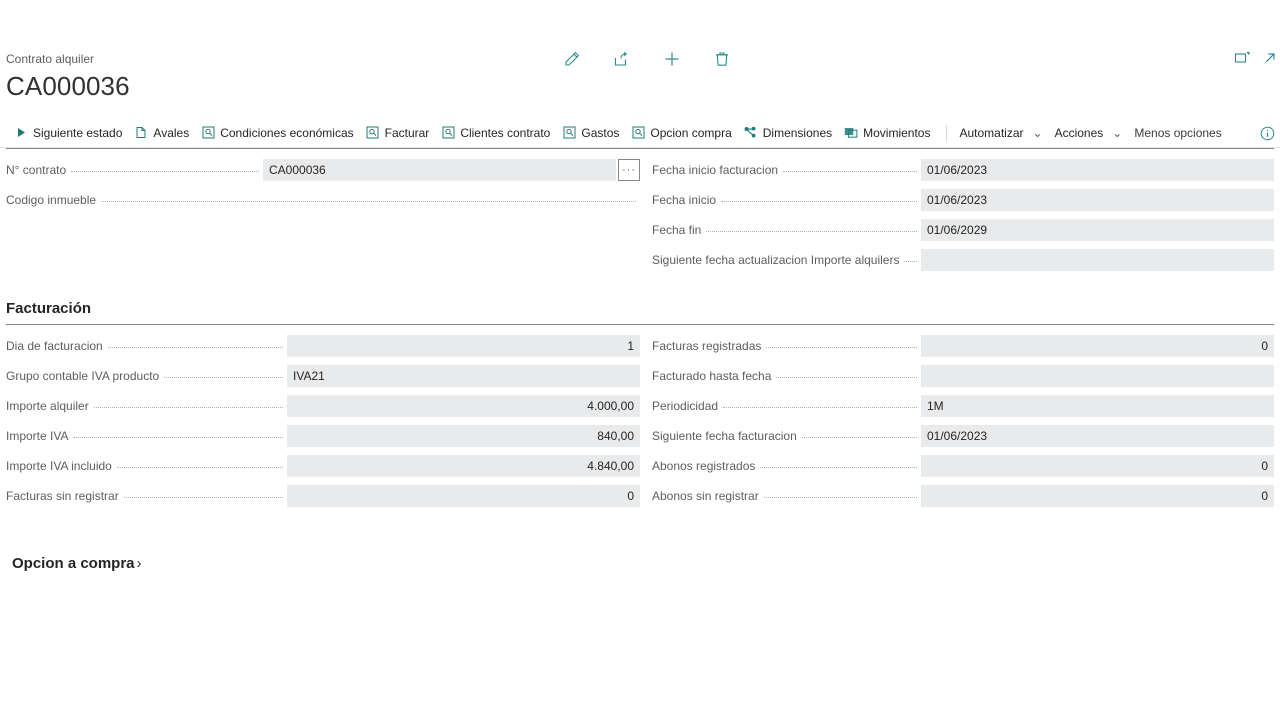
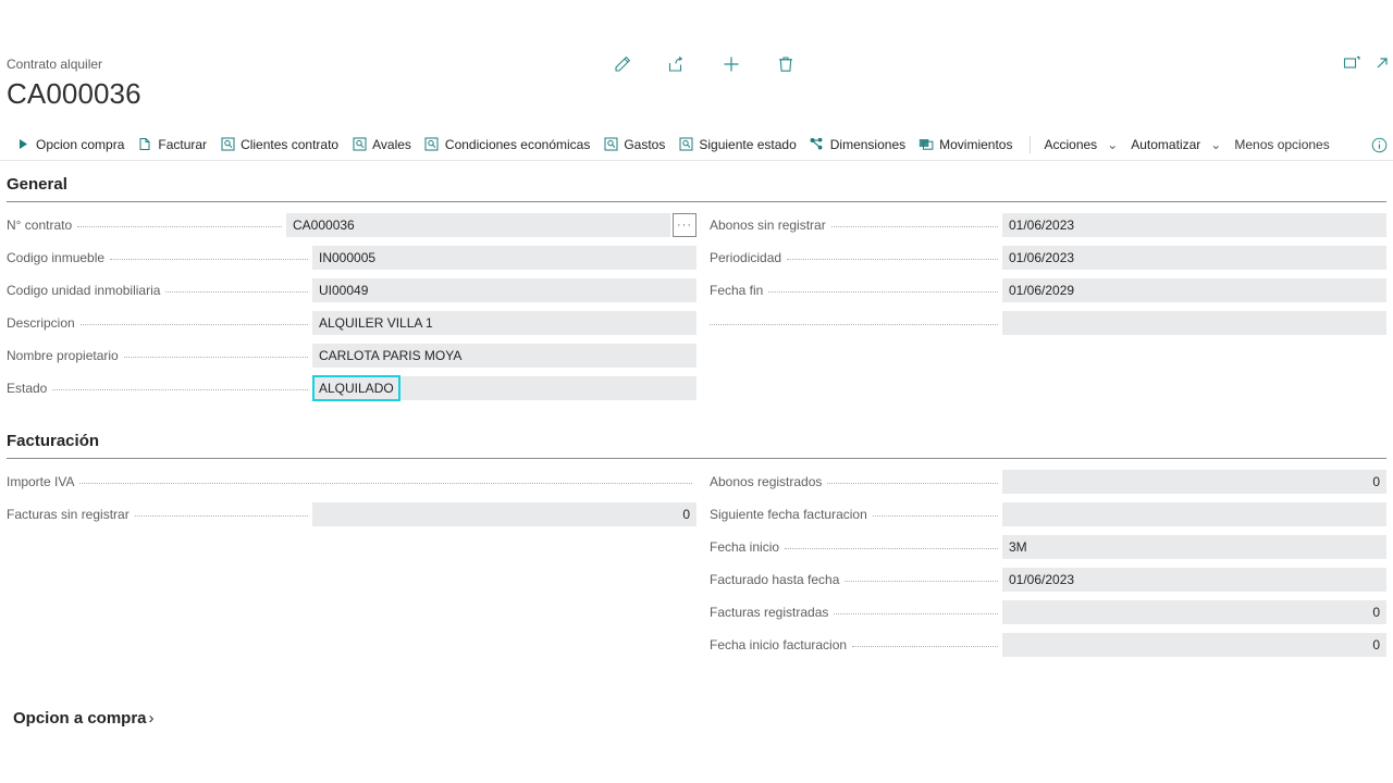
  Contrato alquiler
  CA000036
- Siguiente estado
+ Opcion compra
- Avales
+ Facturar
- Condiciones económicas
+ Clientes contrato
- Facturar
+ Avales
- Clientes contrato
+ Condiciones económicas
  Gastos
- Opcion compra
+ Siguiente estado
  Dimensiones
  Movimientos
- Automatizar
+ Acciones
  ⌄
- Acciones
+ Automatizar
  ⌄
  Menos opciones
+ General
  N° contrato
  CA000036
  ···
  Codigo inmueble
+ IN000005
+ Codigo unidad inmobiliaria
+ UI00049
+ Descripcion
+ ALQUILER VILLA 1
+ Nombre propietario
+ CARLOTA PARIS MOYA
+ Estado
+ ALQUILADO
- Fecha inicio facturacion
+ Abonos sin registrar
  01/06/2023
- Fecha inicio
+ Periodicidad
  01/06/2023
  Fecha fin
  01/06/2029
- Siguiente fecha actualizacion Importe alquilers
  Facturación
- Dia de facturacion
- 1
- Grupo contable IVA producto
- IVA21
- Importe alquiler
- 4.000,00
  Importe IVA
- 840,00
- Importe IVA incluido
- 4.840,00
  Facturas sin registrar
  0
- Facturas registradas
+ Abonos registrados
  0
- Facturado hasta fecha
+ Siguiente fecha facturacion
- Periodicidad
+ Fecha inicio
- 1M
+ 3M
- Siguiente fecha facturacion
+ Facturado hasta fecha
  01/06/2023
- Abonos registrados
+ Facturas registradas
  0
- Abonos sin registrar
+ Fecha inicio facturacion
  0
  Opcion a compra
  ›
